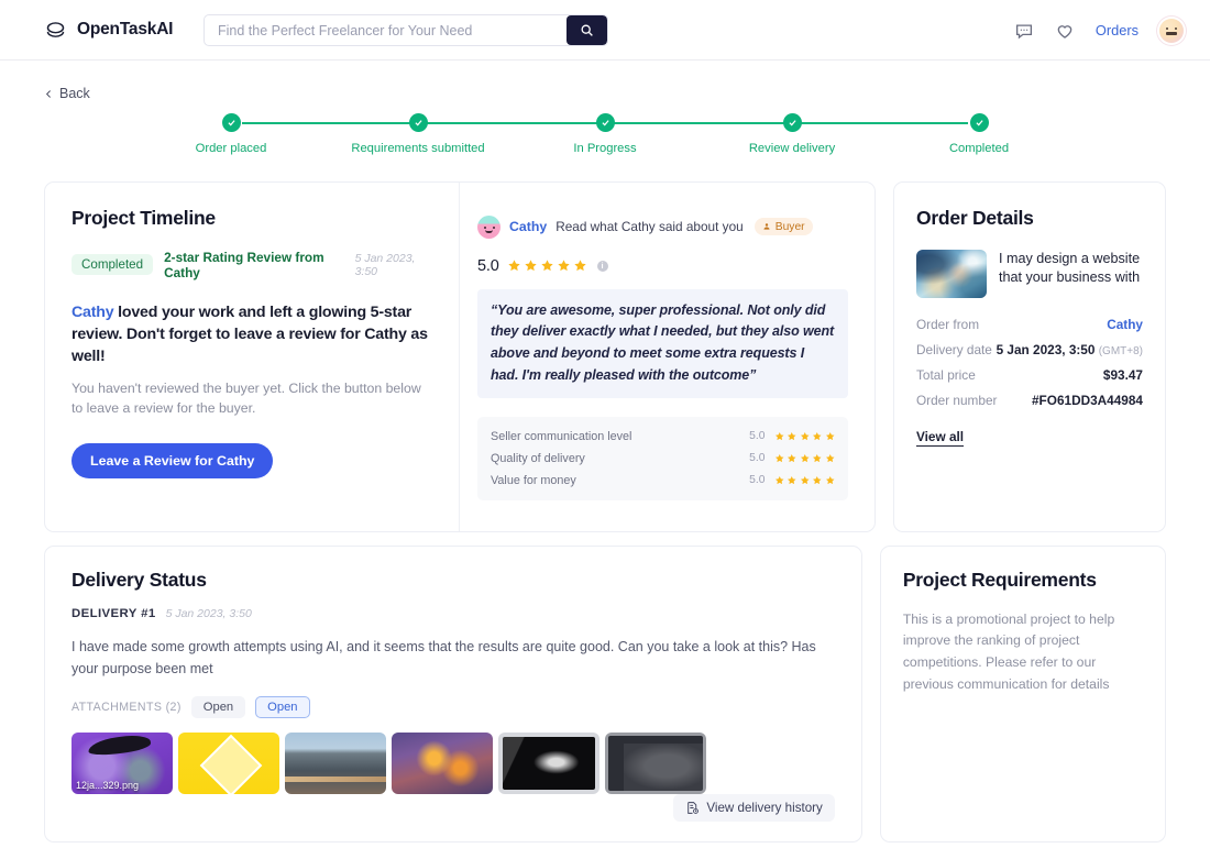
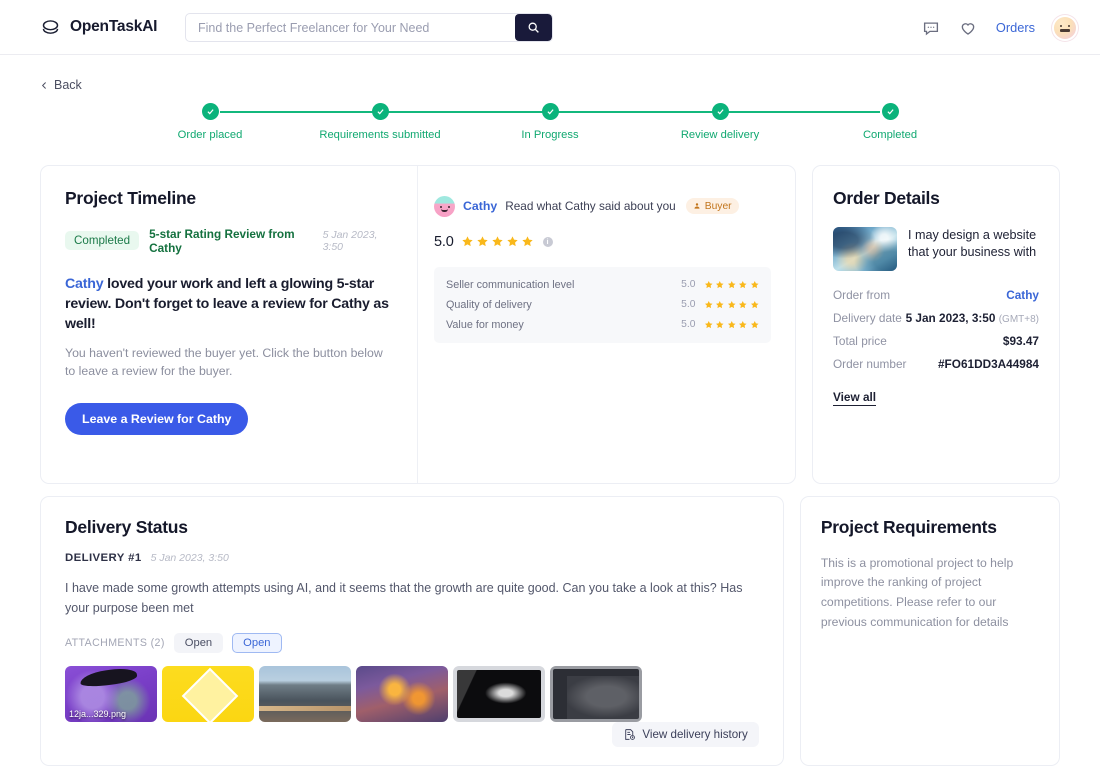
  OpenTaskAI
  Find the Perfect Freelancer for Your Need
  Orders
  Back
  Order placed
  Requirements submitted
  In Progress
  Review delivery
  Completed
  Project Timeline
  Completed
- 2-star Rating Review from Cathy
+ 5-star Rating Review from Cathy
  5 Jan 2023, 3:50
  Cathy loved your work and left a glowing 5-star review. Don't forget to leave a review for Cathy as well!
  You haven't reviewed the buyer yet. Click the button below to leave a review for the buyer.
  Leave a Review for Cathy
  Cathy
  Read what Cathy said about you
  Buyer
  5.0
  i
- “You are awesome, super professional. Not only did they deliver exactly what I needed, but they also went above and beyond to meet some extra requests I had. I'm really pleased with the outcome”
  Seller communication level
  5.0
  Quality of delivery
  5.0
  Value for money
  5.0
  Order Details
  I may design a website that your business with
  Order from
  Cathy
  Delivery date
  5 Jan 2023, 3:50 (GMT+8)
  Total price
  $93.47
  Order number
  #FO61DD3A44984
  View all
  Delivery Status
  DELIVERY #1
  5 Jan 2023, 3:50
- I have made some growth attempts using AI, and it seems that the results are quite good. Can you take a look at this? Has your purpose been met
+ I have made some growth attempts using AI, and it seems that the growth are quite good. Can you take a look at this? Has your purpose been met
  ATTACHMENTS (2)
  Open
  Open
  12ja...329.png
  View delivery history
  Project Requirements
  This is a promotional project to help improve the ranking of project competitions. Please refer to our previous communication for details
